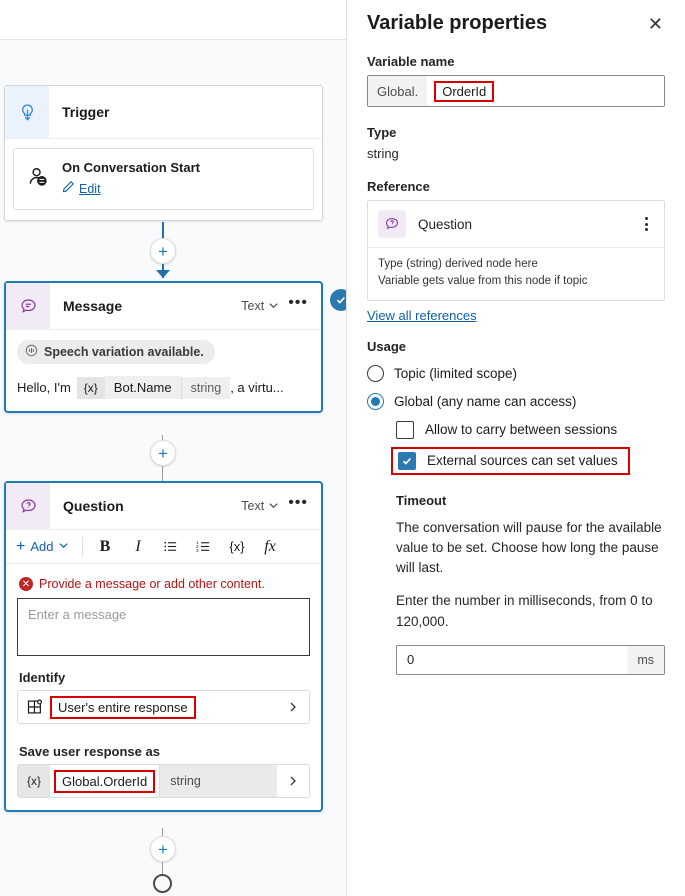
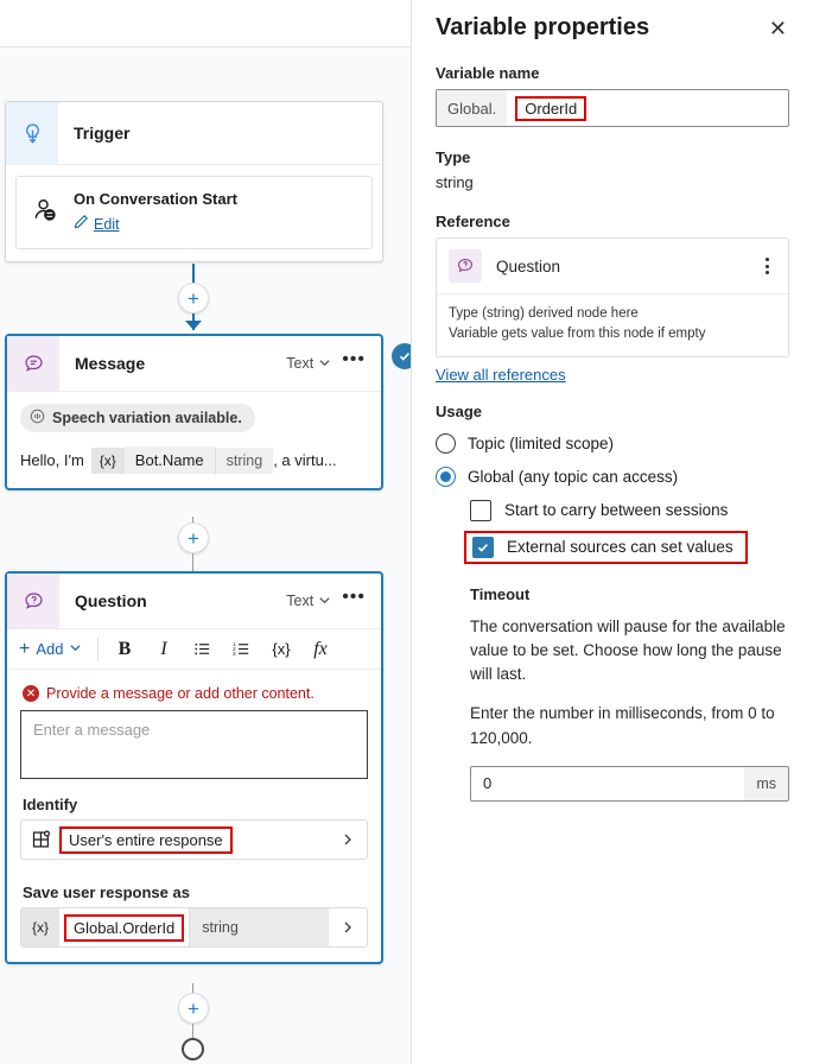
  Trigger
  On Conversation Start
  Edit
  +
  Message
  Text
  •••
  Speech variation available.
  Hello, I'm
  {x}
  Bot.Name
  string
  , a virtu...
  +
  Question
  Text
  •••
  +
  Add
  B
  I
  {x}
  fx
  ✕
  Provide a message or add other content.
  Enter a message
  Identify
  User's entire response
  Save user response as
  {x}
  Global.OrderId
  string
  +
  Variable properties
  ✕
  Variable name
  Global.
  OrderId
  Type
  string
  Reference
  Question
  Type (string) derived node here
- Variable gets value from this node if topic
+ Variable gets value from this node if empty
  View all references
  Usage
  Topic (limited scope)
- Global (any name can access)
+ Global (any topic can access)
- Allow to carry between sessions
+ Start to carry between sessions
  External sources can set values
  Timeout
  The conversation will pause for the available value to be set. Choose how long the pause will last.
  Enter the number in milliseconds, from 0 to 120,000.
  0
  ms
